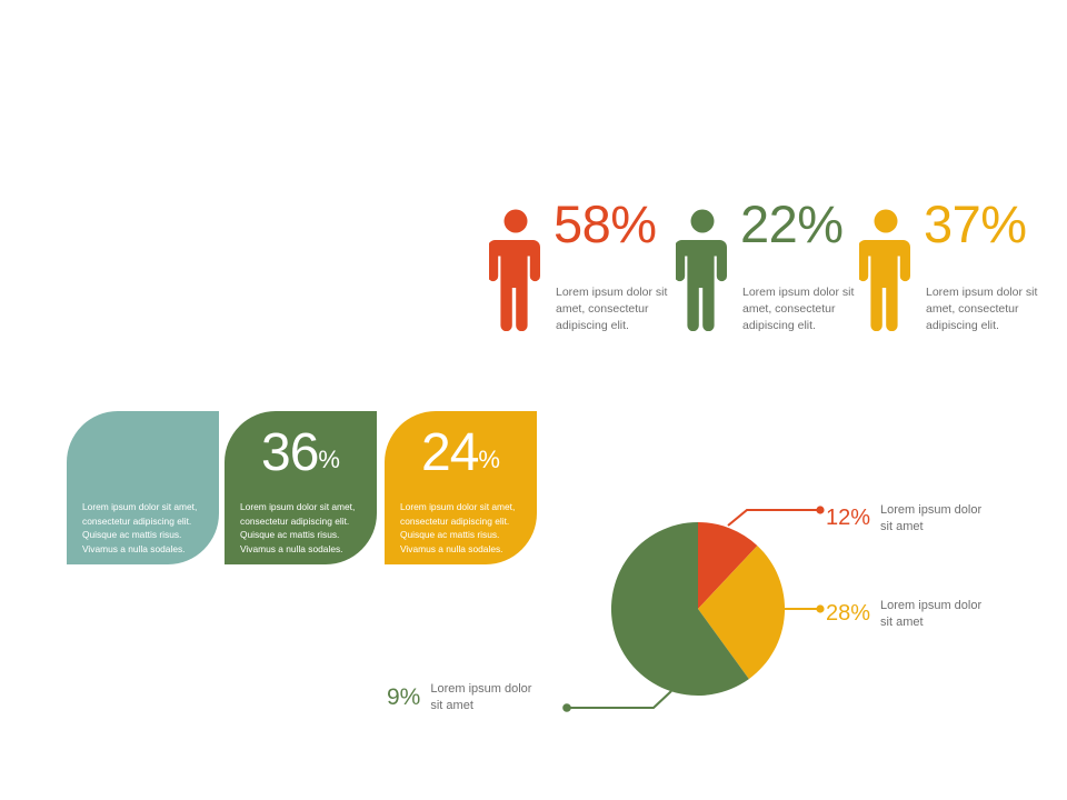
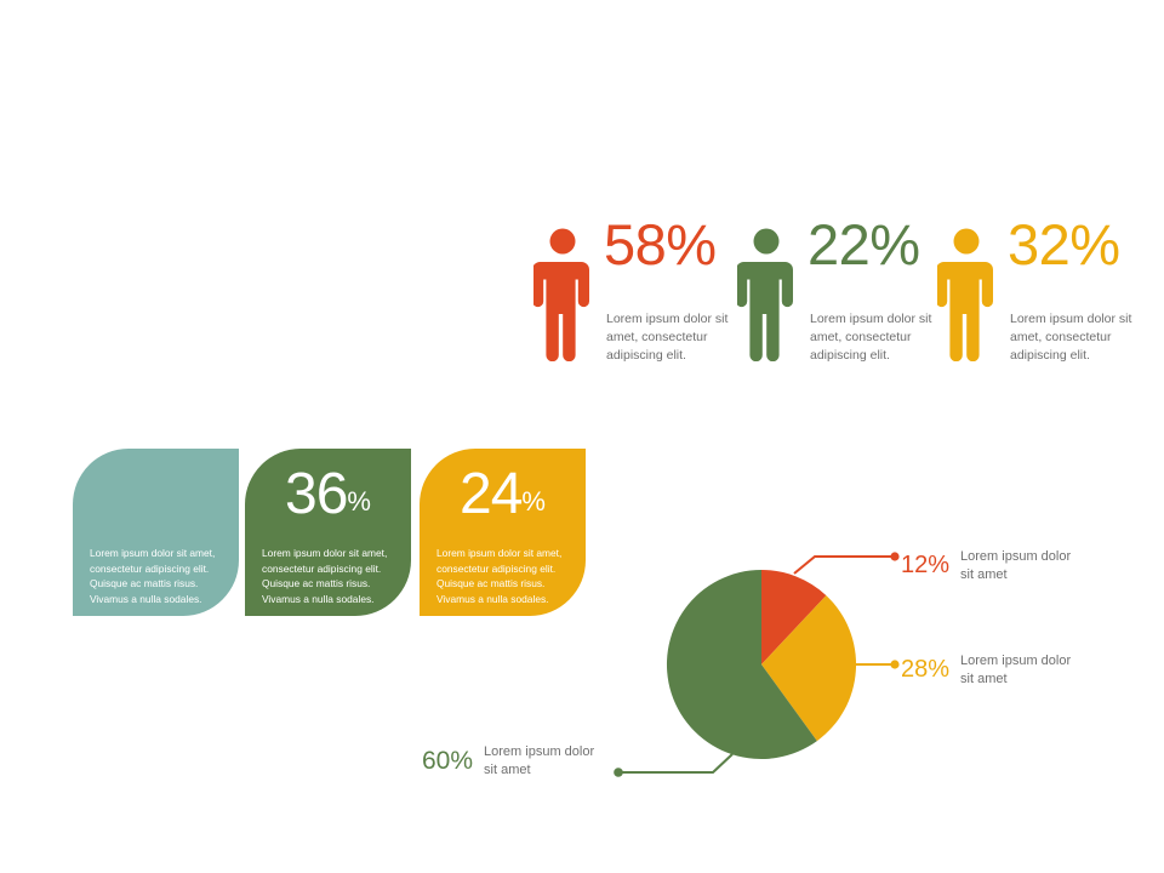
  58%
  Lorem ipsum dolor sit amet, consectetur adipiscing elit.
  22%
  Lorem ipsum dolor sit amet, consectetur adipiscing elit.
- 37%
+ 32%
  Lorem ipsum dolor sit amet, consectetur adipiscing elit.
  Lorem ipsum dolor sit amet, consectetur adipiscing elit. Quisque ac mattis risus. Vivamus a nulla sodales.
  36%
  Lorem ipsum dolor sit amet, consectetur adipiscing elit. Quisque ac mattis risus. Vivamus a nulla sodales.
  24%
  Lorem ipsum dolor sit amet, consectetur adipiscing elit. Quisque ac mattis risus. Vivamus a nulla sodales.
  12% Lorem ipsum dolor
  sit amet
  28% Lorem ipsum dolor
  sit amet
- 9% Lorem ipsum dolor
+ 60% Lorem ipsum dolor
  sit amet
